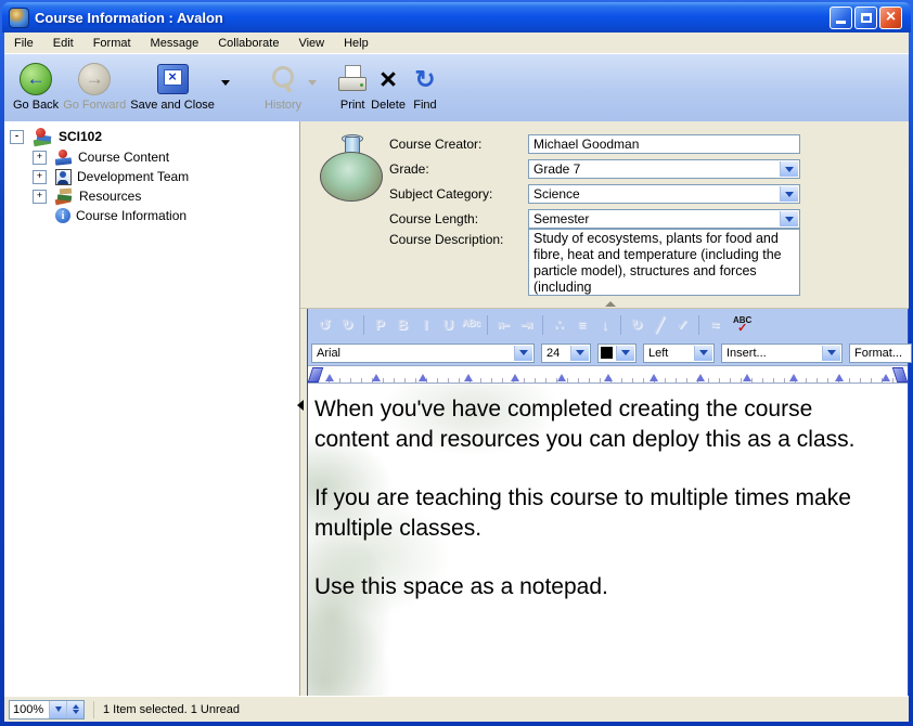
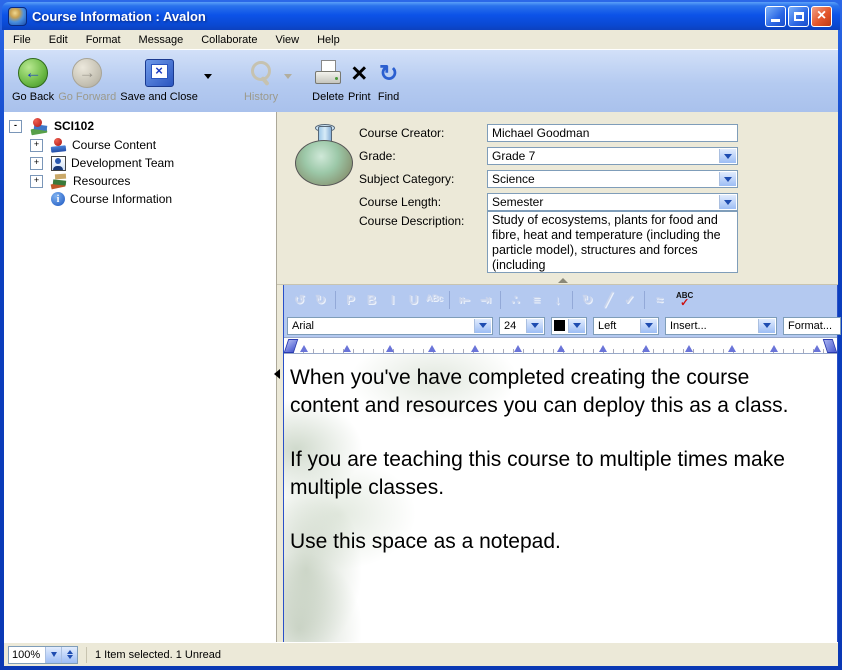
  Course Information : Avalon
  ×
  File
  Edit
  Format
  Message
  Collaborate
  View
  Help
  ←
  Go Back
  →
  Go Forward
  ×
  Save and Close
  History
- Print
+ Delete
  ×
- Delete
+ Print
  ↻
  Find
  -
  SCI102
  +
  Course Content
  +
  Development Team
  +
  Resources
  i
  Course Information
  Course Creator:
  Michael Goodman
  Grade:
  Grade 7
  Subject Category:
  Science
  Course Length:
  Semester
  Course Description:
  Study of ecosystems, plants for food and fibre, heat and temperature (including the particle model), structures and forces (including
  ↺
  ↻
  P
  B
  I
  U
  ᴬᴮᶜ
  ⇤
  ⇥
  ∴
  ≡
  ↓
  ↻
  ╱
  ✓
  ≈
  ABC
  ✓
  Arial
  24
  Left
  Insert...
  Format...
  When you've have completed creating the course content and resources you can deploy this as a class.
  If you are teaching this course to multiple times make multiple classes.
  Use this space as a notepad.
  100%
  1 Item selected. 1 Unread
